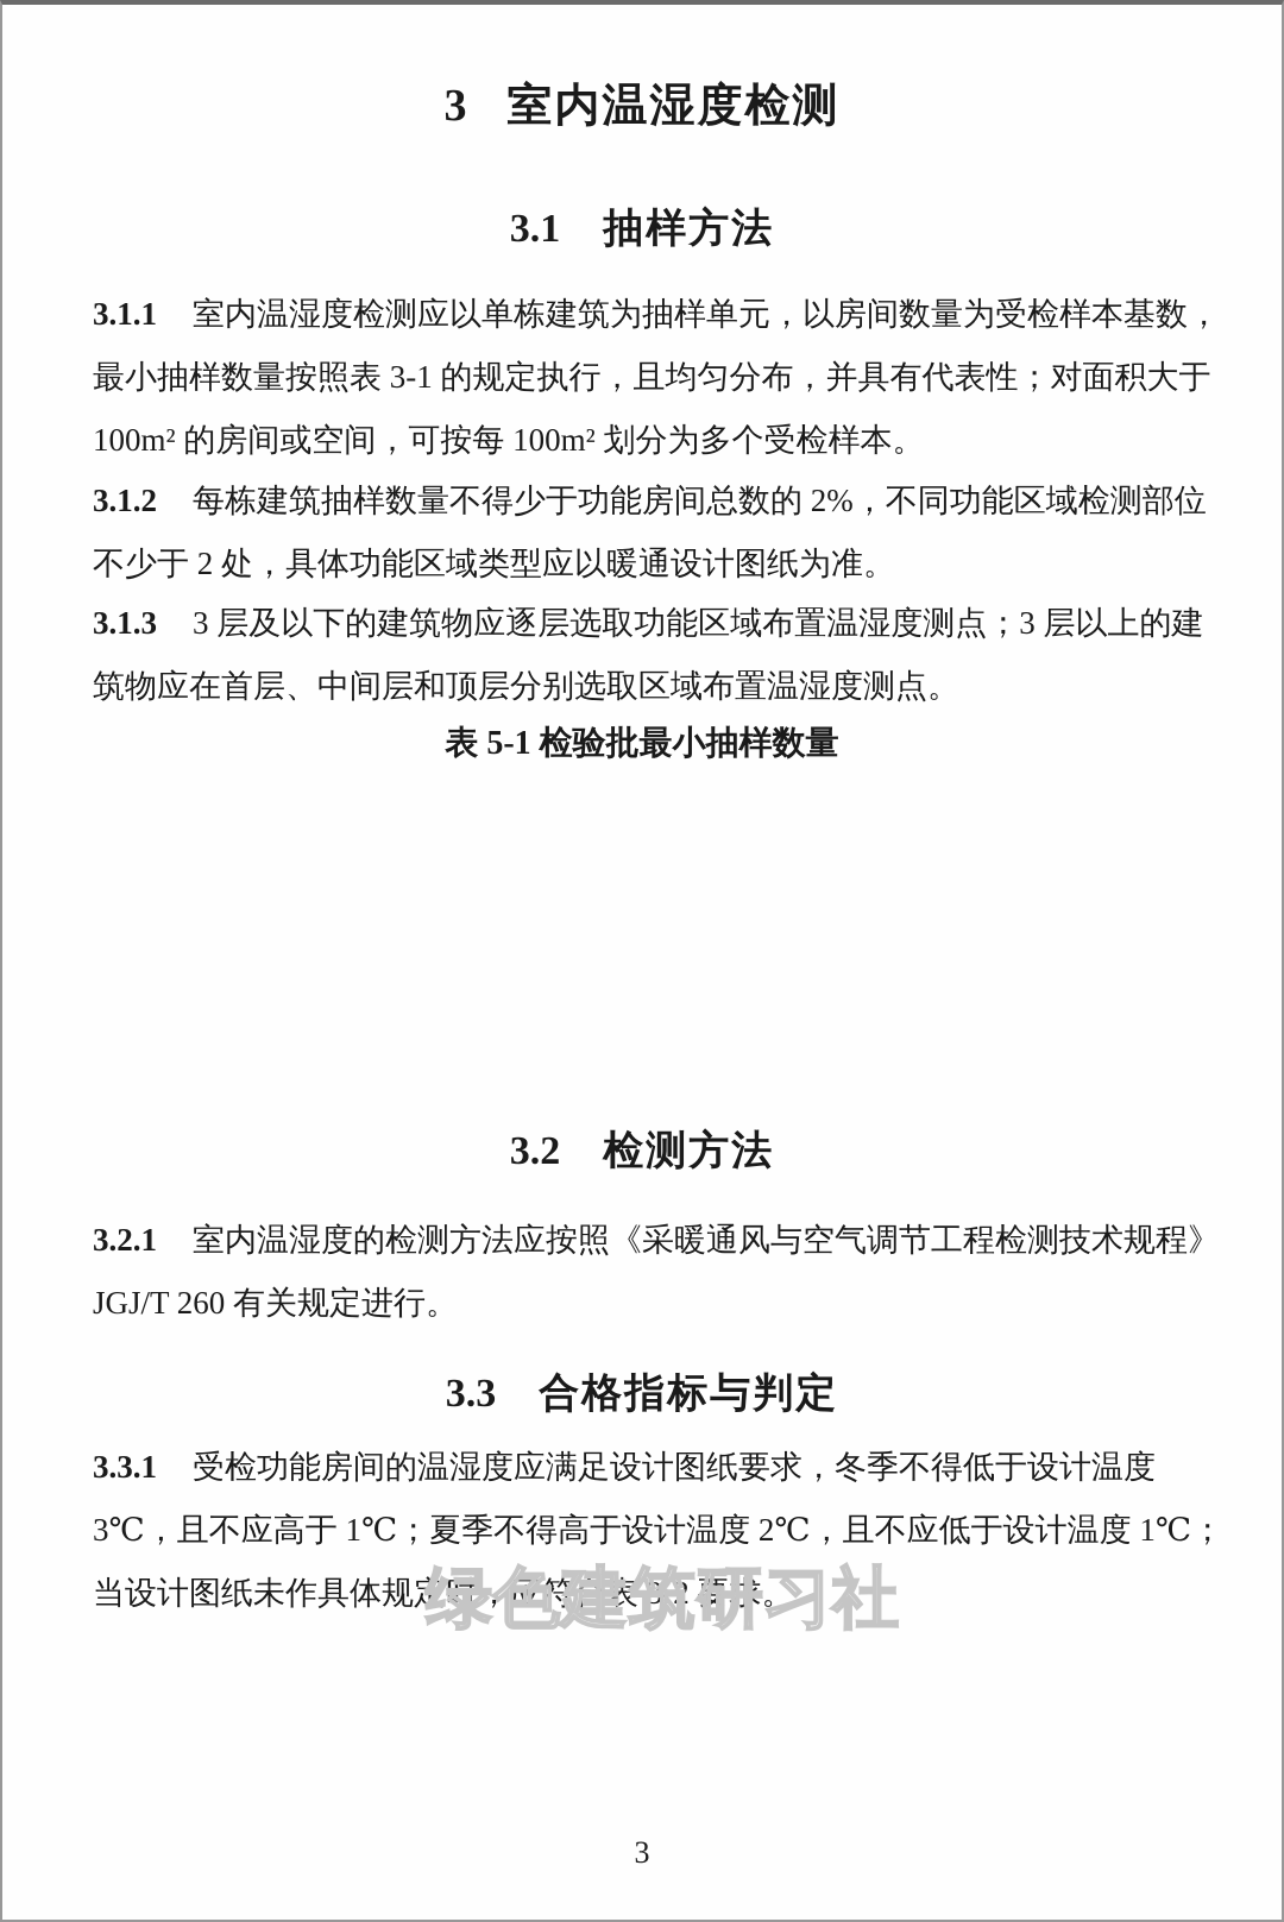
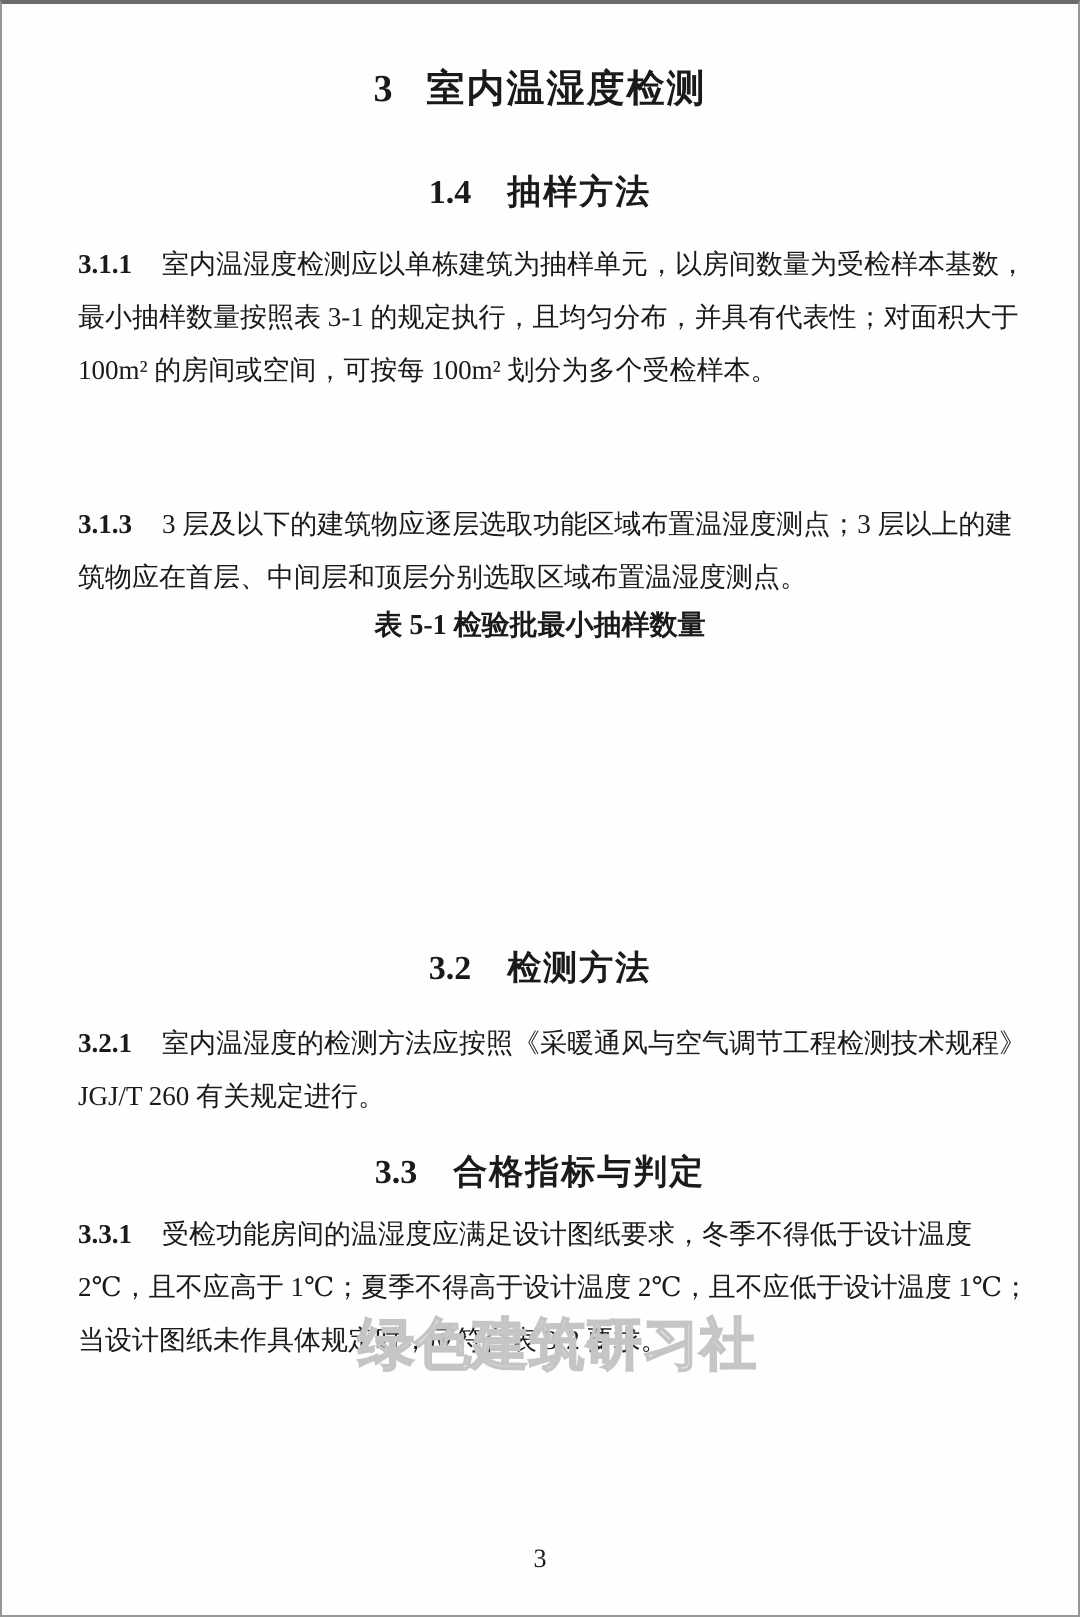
  3 室内温湿度检测
- 3.1 抽样方法
+ 1.4 抽样方法
  3.1.1 室内温湿度检测应以单栋建筑为抽样单元，以房间数量为受检样本基数，
  最小抽样数量按照表 3-1 的规定执行，且均匀分布，并具有代表性；对面积大于
  100m² 的房间或空间，可按每 100m² 划分为多个受检样本。
- 3.1.2 每栋建筑抽样数量不得少于功能房间总数的 2%，不同功能区域检测部位
- 不少于 2 处，具体功能区域类型应以暖通设计图纸为准。
  3.1.3 3 层及以下的建筑物应逐层选取功能区域布置温湿度测点；3 层以上的建
  筑物应在首层、中间层和顶层分别选取区域布置温湿度测点。
  表 5-1 检验批最小抽样数量
  3.2 检测方法
  3.2.1 室内温湿度的检测方法应按照《采暖通风与空气调节工程检测技术规程》
  JGJ/T 260 有关规定进行。
  3.3 合格指标与判定
  3.3.1 受检功能房间的温湿度应满足设计图纸要求，冬季不得低于设计温度
- 3℃，且不应高于 1℃；夏季不得高于设计温度 2℃，且不应低于设计温度 1℃；
+ 2℃，且不应高于 1℃；夏季不得高于设计温度 2℃，且不应低于设计温度 1℃；
  当设计图纸未作具体规定时，应符合表 3-2 要求。
  绿色建筑研习社
  3
